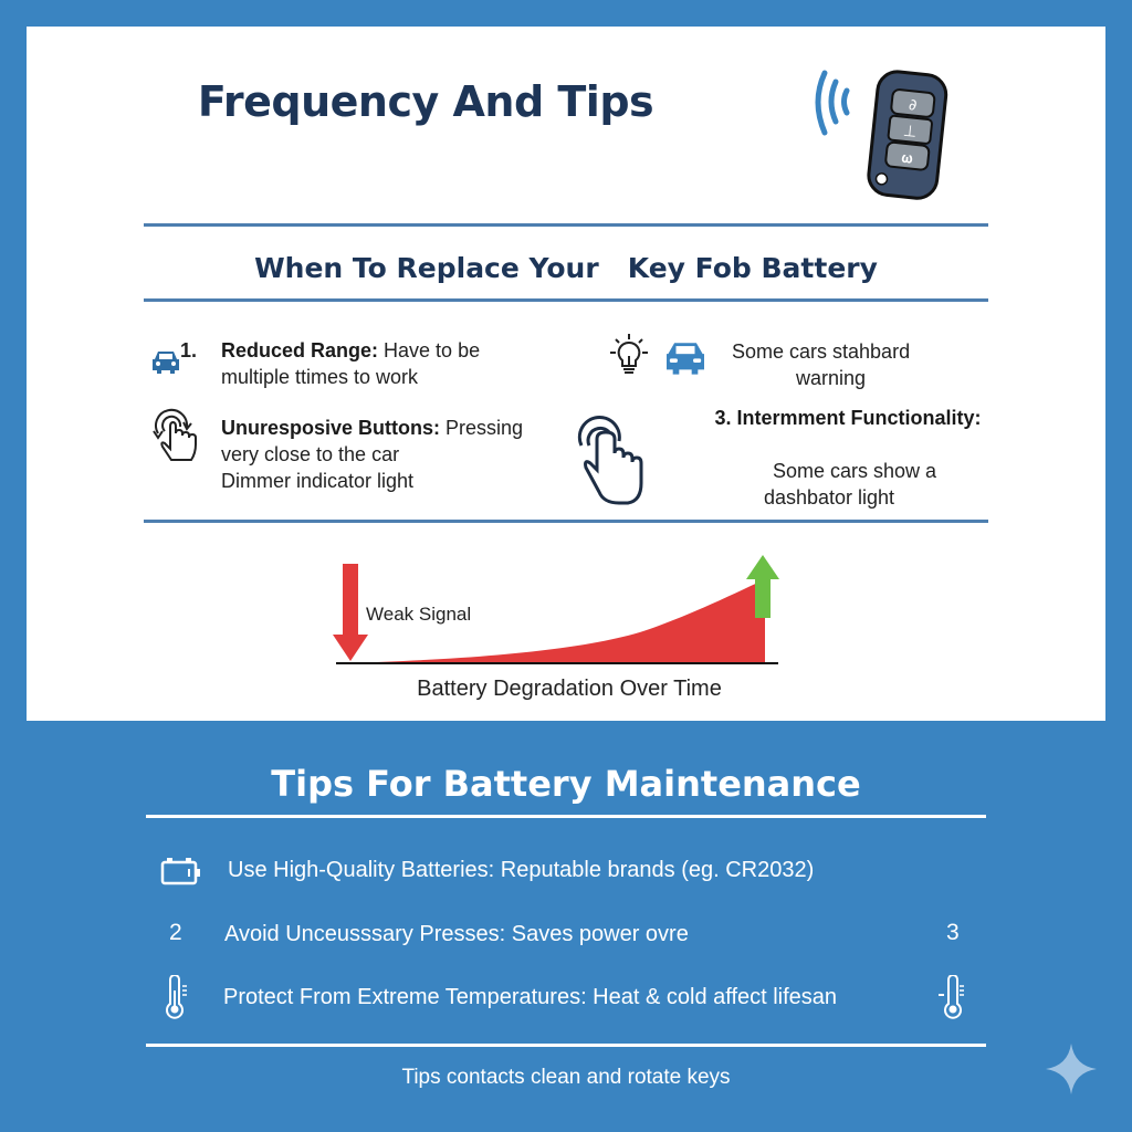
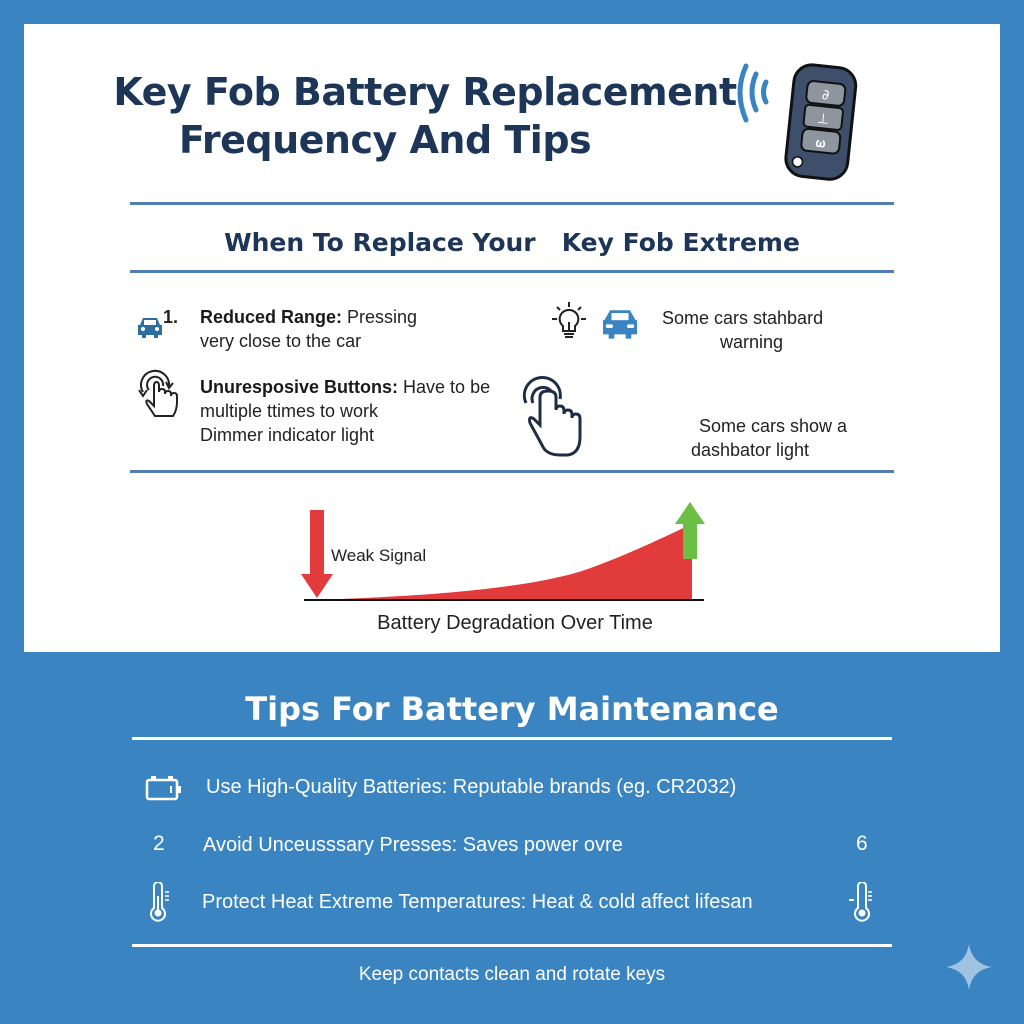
+ Key Fob Battery Replacement
  Frequency And Tips
- When To Replace Your Key Fob Battery
+ When To Replace Your Key Fob Extreme
  1.
- Reduced Range: Have to be
+ Reduced Range: Pressing
- multiple ttimes to work
+ very close to the car
- Unuresposive Buttons: Pressing
+ Unuresposive Buttons: Have to be
- very close to the car
+ multiple ttimes to work
  Dimmer indicator light
  Some cars stahbard
  warning
- 3. Intermment Functionality:
  Some cars show a
  dashbator light
  Weak Signal
  Battery Degradation Over Time
  Tips For Battery Maintenance
  Use High-Quality Batteries: Reputable brands (eg. CR2032)
  2
  Avoid Unceusssary Presses: Saves power ovre
- 3
+ 6
- Protect From Extreme Temperatures: Heat & cold affect lifesan
+ Protect Heat Extreme Temperatures: Heat & cold affect lifesan
- Tips contacts clean and rotate keys
+ Keep contacts clean and rotate keys
